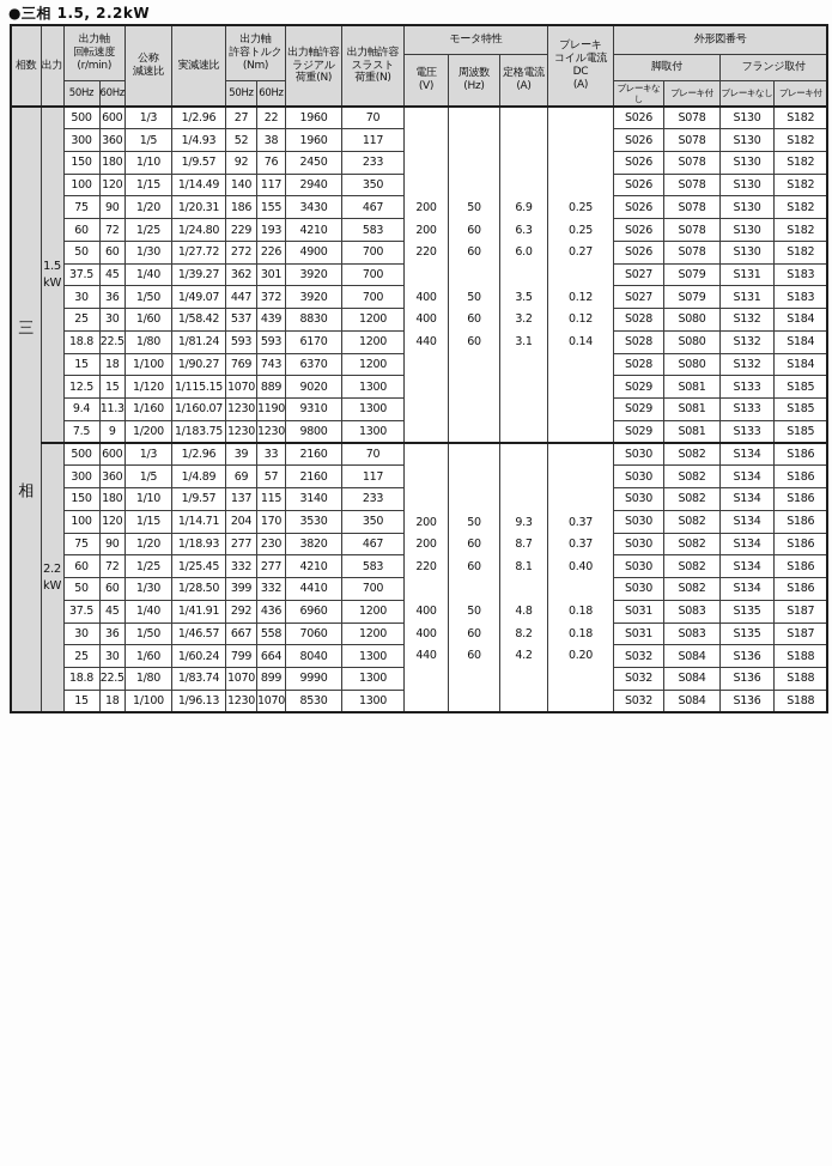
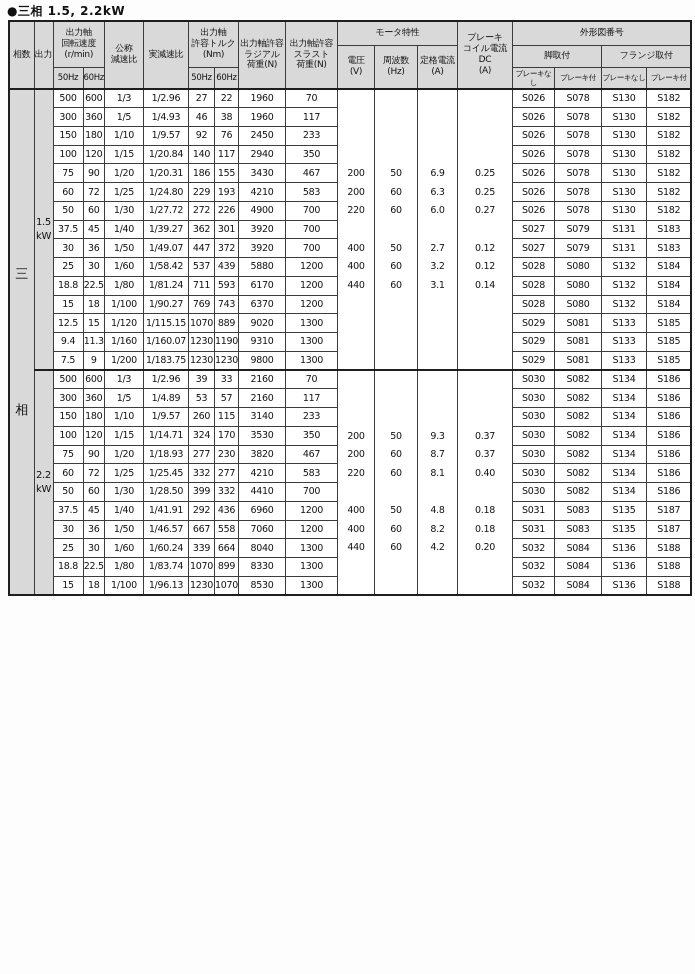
  ●三相 1.5, 2.2kW
  相数	出力	出力軸 回転速度 (r/min)	公称 減速比	実減速比	出力軸 許容トルク (Nm)	出力軸許容 ラジアル 荷重(N)	出力軸許容 スラスト 荷重(N)	モータ特性	ブレーキ コイル電流 DC (A)	外形図番号
  電圧 (V)	周波数 (Hz)	定格電流 (A)	脚取付	フランジ取付
  50Hz	60Hz	50Hz	60Hz	ブレーキなし	ブレーキ付	ブレーキなし	ブレーキ付
- 三相	1.5kW	500	600	1/3	1/2.96	27	22	1960	70	200200220400400440	506060506060	6.96.36.03.53.23.1	0.250.250.270.120.120.14	S026	S078	S130	S182
+ 三相	1.5kW	500	600	1/3	1/2.96	27	22	1960	70	200200220400400440	506060506060	6.96.36.02.73.23.1	0.250.250.270.120.120.14	S026	S078	S130	S182
- 300	360	1/5	1/4.93	52	38	1960	117	S026	S078	S130	S182
+ 300	360	1/5	1/4.93	46	38	1960	117	S026	S078	S130	S182
  150	180	1/10	1/9.57	92	76	2450	233	S026	S078	S130	S182
- 100	120	1/15	1/14.49	140	117	2940	350	S026	S078	S130	S182
+ 100	120	1/15	1/20.84	140	117	2940	350	S026	S078	S130	S182
  75	90	1/20	1/20.31	186	155	3430	467	S026	S078	S130	S182
  60	72	1/25	1/24.80	229	193	4210	583	S026	S078	S130	S182
  50	60	1/30	1/27.72	272	226	4900	700	S026	S078	S130	S182
  37.5	45	1/40	1/39.27	362	301	3920	700	S027	S079	S131	S183
  30	36	1/50	1/49.07	447	372	3920	700	S027	S079	S131	S183
- 25	30	1/60	1/58.42	537	439	8830	1200	S028	S080	S132	S184
+ 25	30	1/60	1/58.42	537	439	5880	1200	S028	S080	S132	S184
- 18.8	22.5	1/80	1/81.24	593	593	6170	1200	S028	S080	S132	S184
+ 18.8	22.5	1/80	1/81.24	711	593	6170	1200	S028	S080	S132	S184
  15	18	1/100	1/90.27	769	743	6370	1200	S028	S080	S132	S184
  12.5	15	1/120	1/115.15	1070	889	9020	1300	S029	S081	S133	S185
  9.4	11.3	1/160	1/160.07	1230	1190	9310	1300	S029	S081	S133	S185
  7.5	9	1/200	1/183.75	1230	1230	9800	1300	S029	S081	S133	S185
  2.2kW	500	600	1/3	1/2.96	39	33	2160	70	200200220400400440	506060506060	9.38.78.14.88.24.2	0.370.370.400.180.180.20	S030	S082	S134	S186
- 300	360	1/5	1/4.89	69	57	2160	117	S030	S082	S134	S186
+ 300	360	1/5	1/4.89	53	57	2160	117	S030	S082	S134	S186
- 150	180	1/10	1/9.57	137	115	3140	233	S030	S082	S134	S186
+ 150	180	1/10	1/9.57	260	115	3140	233	S030	S082	S134	S186
- 100	120	1/15	1/14.71	204	170	3530	350	S030	S082	S134	S186
+ 100	120	1/15	1/14.71	324	170	3530	350	S030	S082	S134	S186
  75	90	1/20	1/18.93	277	230	3820	467	S030	S082	S134	S186
  60	72	1/25	1/25.45	332	277	4210	583	S030	S082	S134	S186
  50	60	1/30	1/28.50	399	332	4410	700	S030	S082	S134	S186
  37.5	45	1/40	1/41.91	292	436	6960	1200	S031	S083	S135	S187
  30	36	1/50	1/46.57	667	558	7060	1200	S031	S083	S135	S187
- 25	30	1/60	1/60.24	799	664	8040	1300	S032	S084	S136	S188
+ 25	30	1/60	1/60.24	339	664	8040	1300	S032	S084	S136	S188
- 18.8	22.5	1/80	1/83.74	1070	899	9990	1300	S032	S084	S136	S188
+ 18.8	22.5	1/80	1/83.74	1070	899	8330	1300	S032	S084	S136	S188
  15	18	1/100	1/96.13	1230	1070	8530	1300	S032	S084	S136	S188
